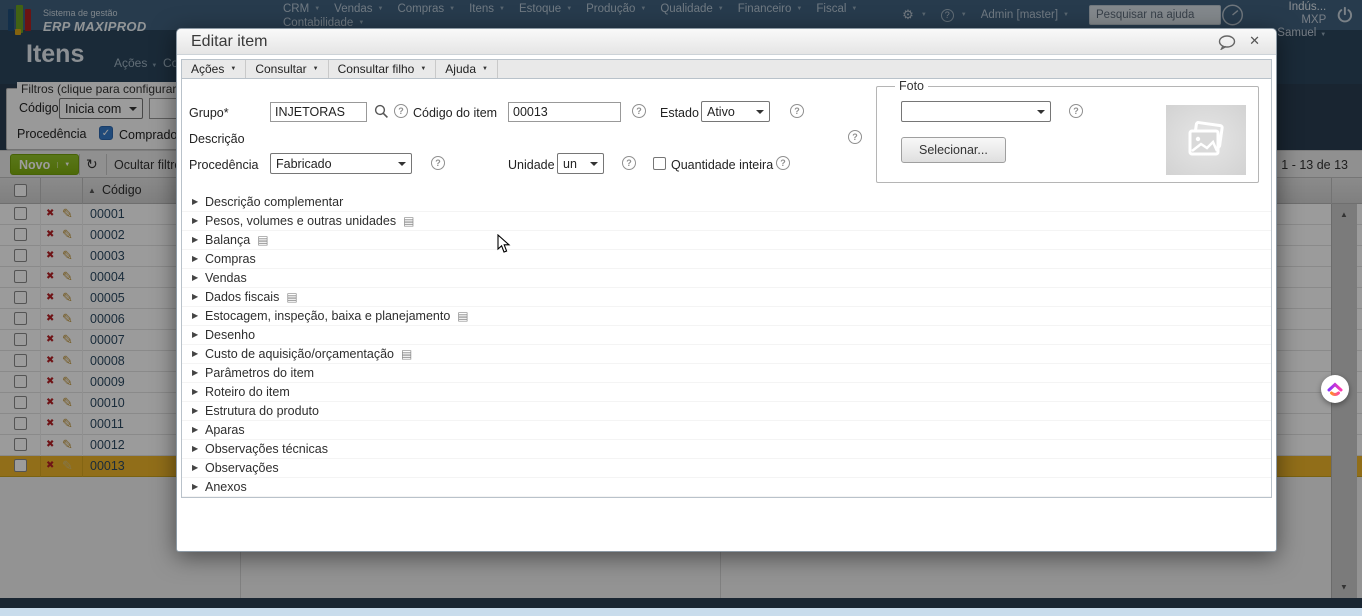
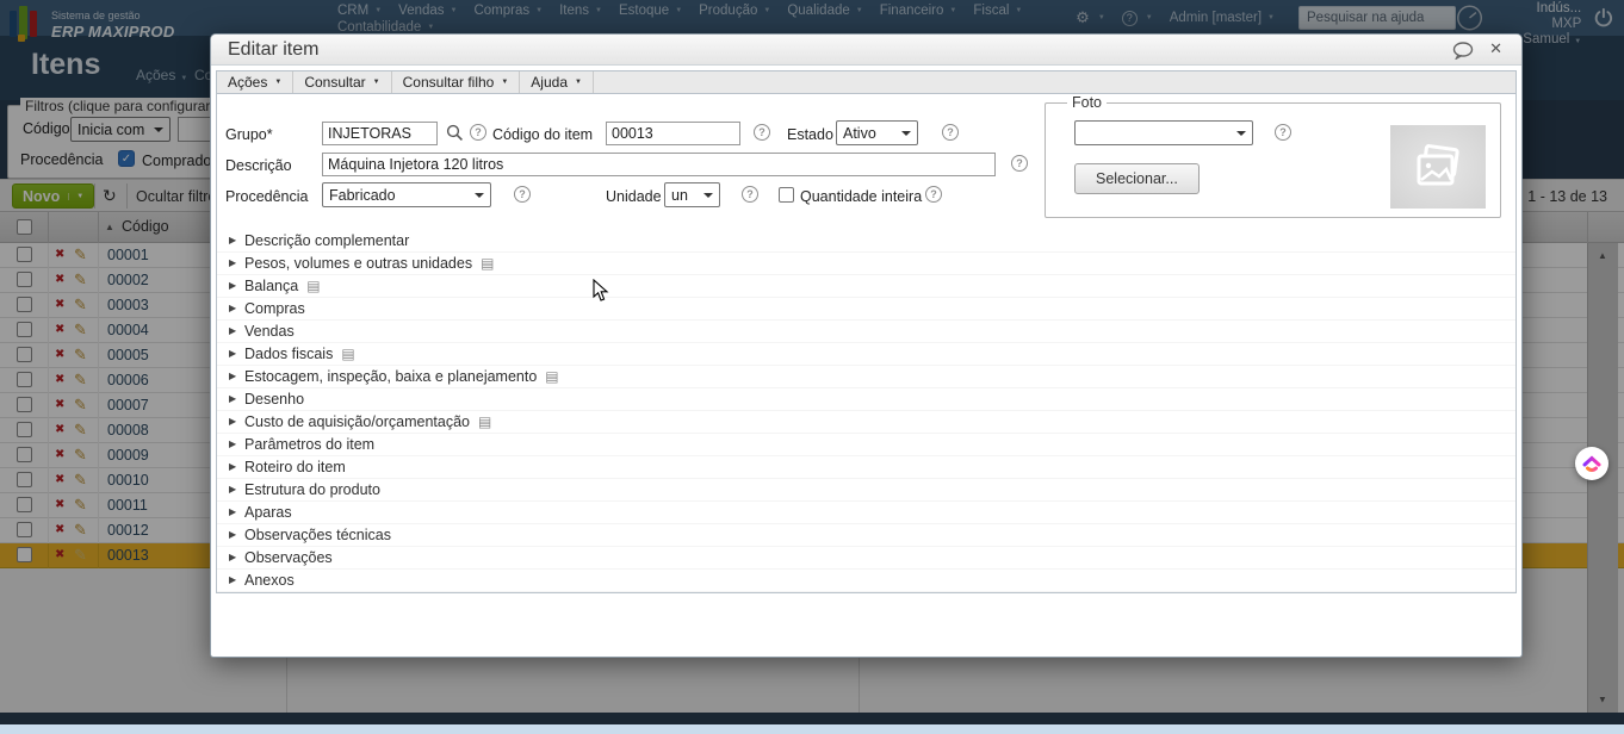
  CRM
  Vendas
  Compras
  Itens
  Estoque
  Produção
  Qualidade
  Financeiro
  Fiscal
  Contabilidade
  ⚙
  ?
  Admin [master]
  Pesquisar na ajuda
  MXP Samuel
  Sistema de gestão
  ERP MAXIPROD
  Itens
  Ações
  Filtros (clique para configurar
  Código
  Inicia com
  Procedência
  ✓
  Comprado
  Novo
  ↻
  Ocultar filtr
  1 - 13 de 13
  ▲
  Código
  ✖
  ✎
  00001
  ✖
  ✎
  00002
  ✖
  ✎
  00003
  ✖
  ✎
  00004
  ✖
  ✎
  00005
  ✖
  ✎
  00006
  ✖
  ✎
  00007
  ✖
  ✎
  00008
  ✖
  ✎
  00009
  ✖
  ✎
  00010
  ✖
  ✎
  00011
  ✖
  ✎
  00012
  ✖
  ✎
  00013
  ▲
  Editar item
  ✕
  Ações
  Consultar
  Consultar filho
  Ajuda
  Grupo*
  INJETORAS
  ?
  Código do item
  00013
  ?
  Estado
  Ativo
  ?
  Descrição
+ Máquina Injetora 120 litros
  ?
  Procedência
  Fabricado
  ?
  Unidade
  un
  ?
  Quantidade inteira
  ?
  Foto
  ?
  Selecionar...
  ▶
  Descrição complementar
  ▶
  Pesos, volumes e outras unidades ▤
  ▶
  Balança ▤
  ▶
  Compras
  ▶
  Vendas
  ▶
  Dados fiscais ▤
  ▶
  Estocagem, inspeção, baixa e planejamento ▤
  ▶
  Desenho
  ▶
  Custo de aquisição/orçamentação ▤
  ▶
  Parâmetros do item
  ▶
  Roteiro do item
  ▶
  Estrutura do produto
  ▶
  Aparas
  ▶
  Observações técnicas
  ▶
  Observações
  ▶
  Anexos
